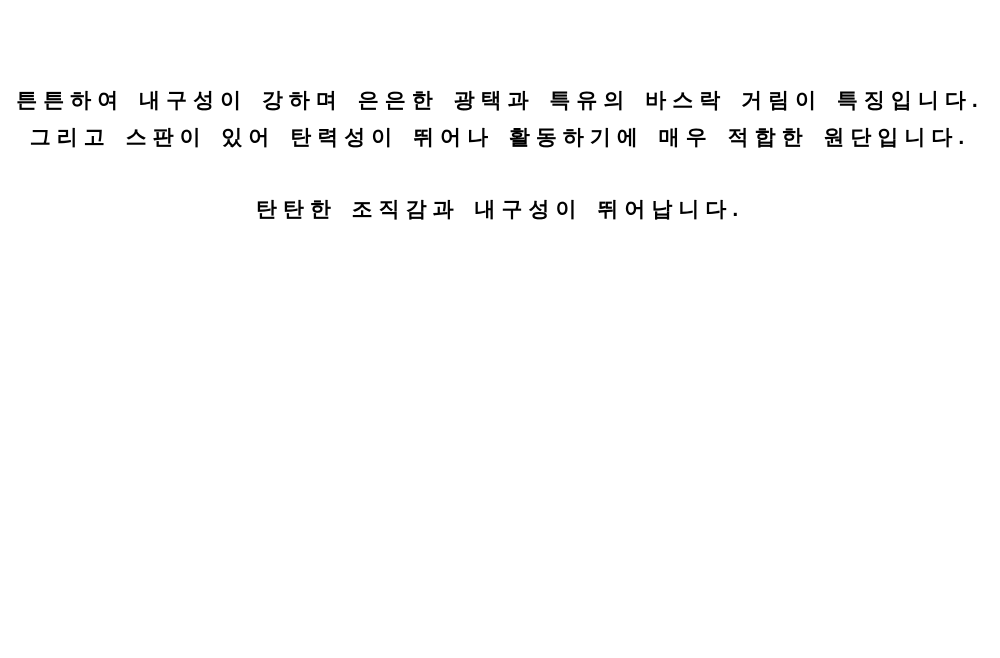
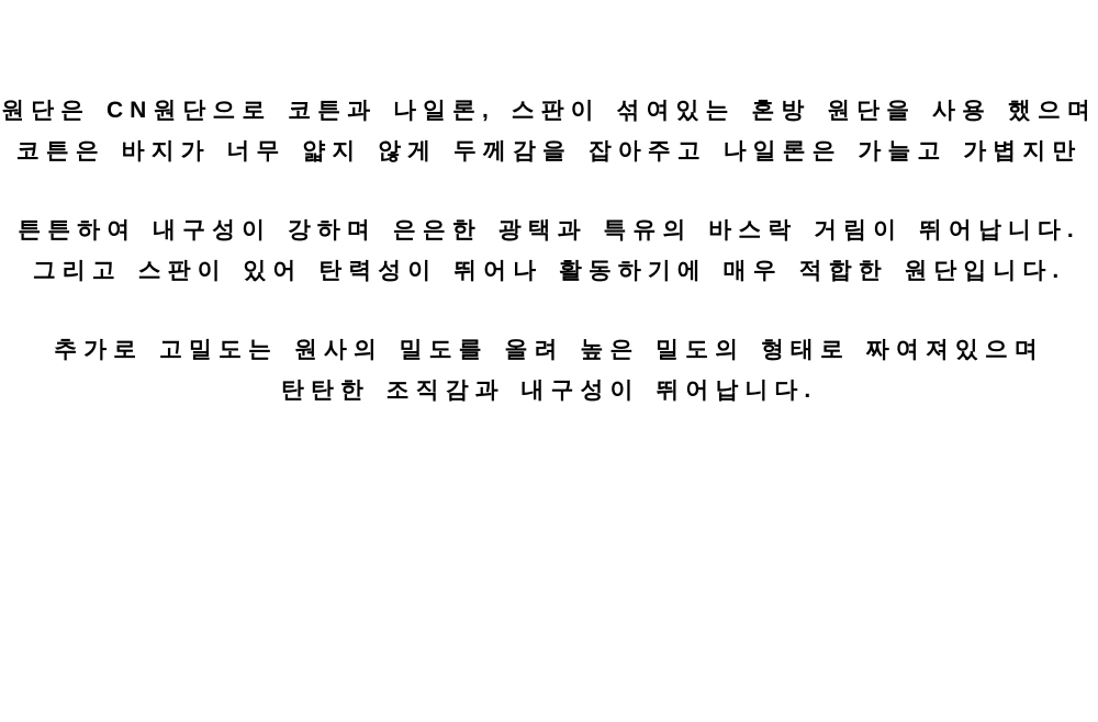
+ 원단은 CN원단으로 코튼과 나일론, 스판이 섞여있는 혼방 원단을 사용 했으며
+ 코튼은 바지가 너무 얇지 않게 두께감을 잡아주고 나일론은 가늘고 가볍지만
- 튼튼하여 내구성이 강하며 은은한 광택과 특유의 바스락 거림이 특징입니다.
+ 튼튼하여 내구성이 강하며 은은한 광택과 특유의 바스락 거림이 뛰어납니다.
  그리고 스판이 있어 탄력성이 뛰어나 활동하기에 매우 적합한 원단입니다.
+ 추가로 고밀도는 원사의 밀도를 올려 높은 밀도의 형태로 짜여져있으며
  탄탄한 조직감과 내구성이 뛰어납니다.
